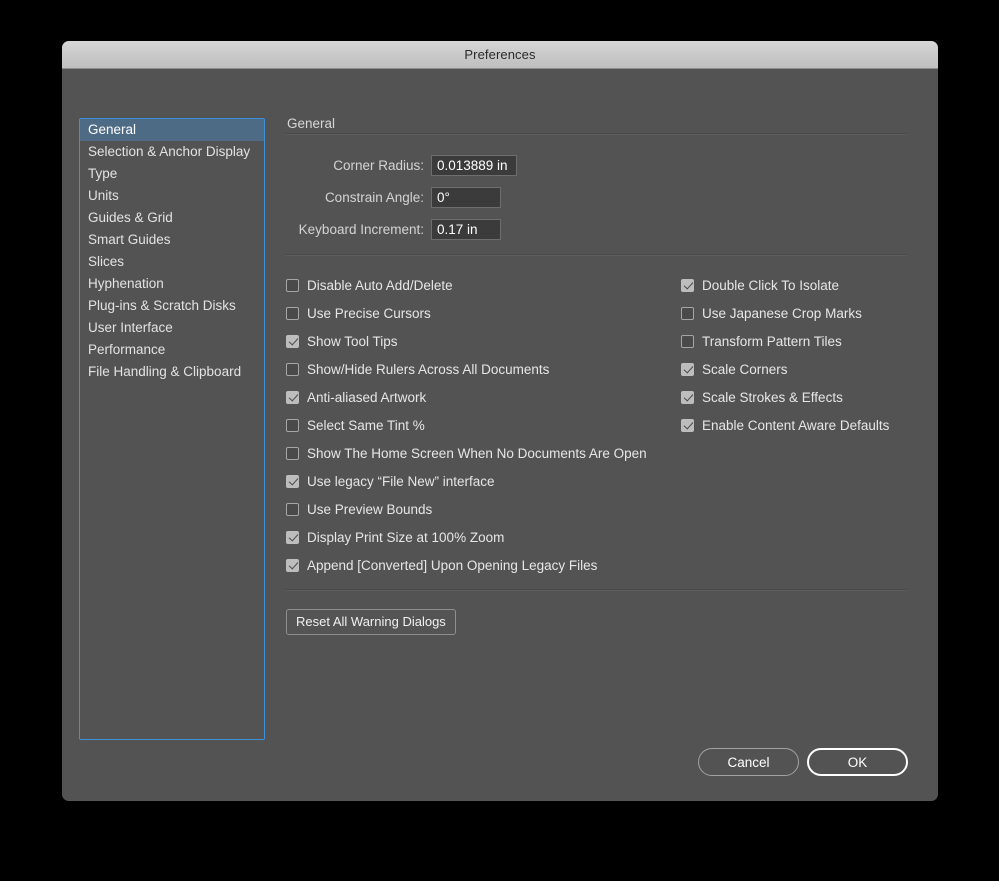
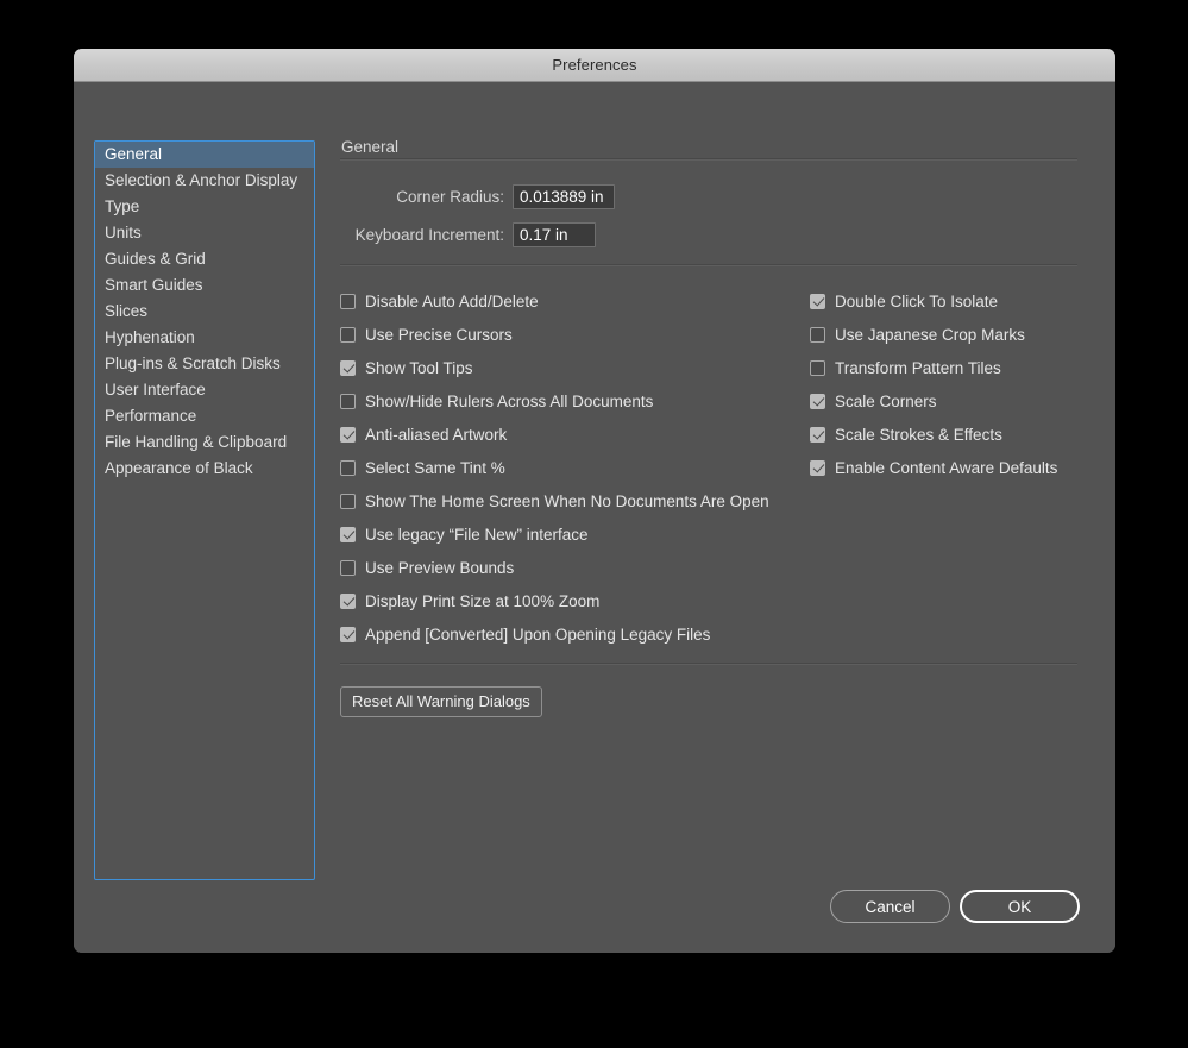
  Preferences
  General
  Selection & Anchor Display
  Type
  Units
  Guides & Grid
  Smart Guides
  Slices
  Hyphenation
  Plug-ins & Scratch Disks
  User Interface
  Performance
  File Handling & Clipboard
+ Appearance of Black
  General
  Corner Radius:
  0.013889 in
- Constrain Angle:
- 0°
  Keyboard Increment:
  0.17 in
  Disable Auto Add/Delete
  Use Precise Cursors
  Show Tool Tips
  Show/Hide Rulers Across All Documents
  Anti-aliased Artwork
  Select Same Tint %
  Show The Home Screen When No Documents Are Open
  Use legacy “File New” interface
  Use Preview Bounds
  Display Print Size at 100% Zoom
  Append [Converted] Upon Opening Legacy Files
  Double Click To Isolate
  Use Japanese Crop Marks
  Transform Pattern Tiles
  Scale Corners
  Scale Strokes & Effects
  Enable Content Aware Defaults
  Reset All Warning Dialogs
  Cancel
  OK
